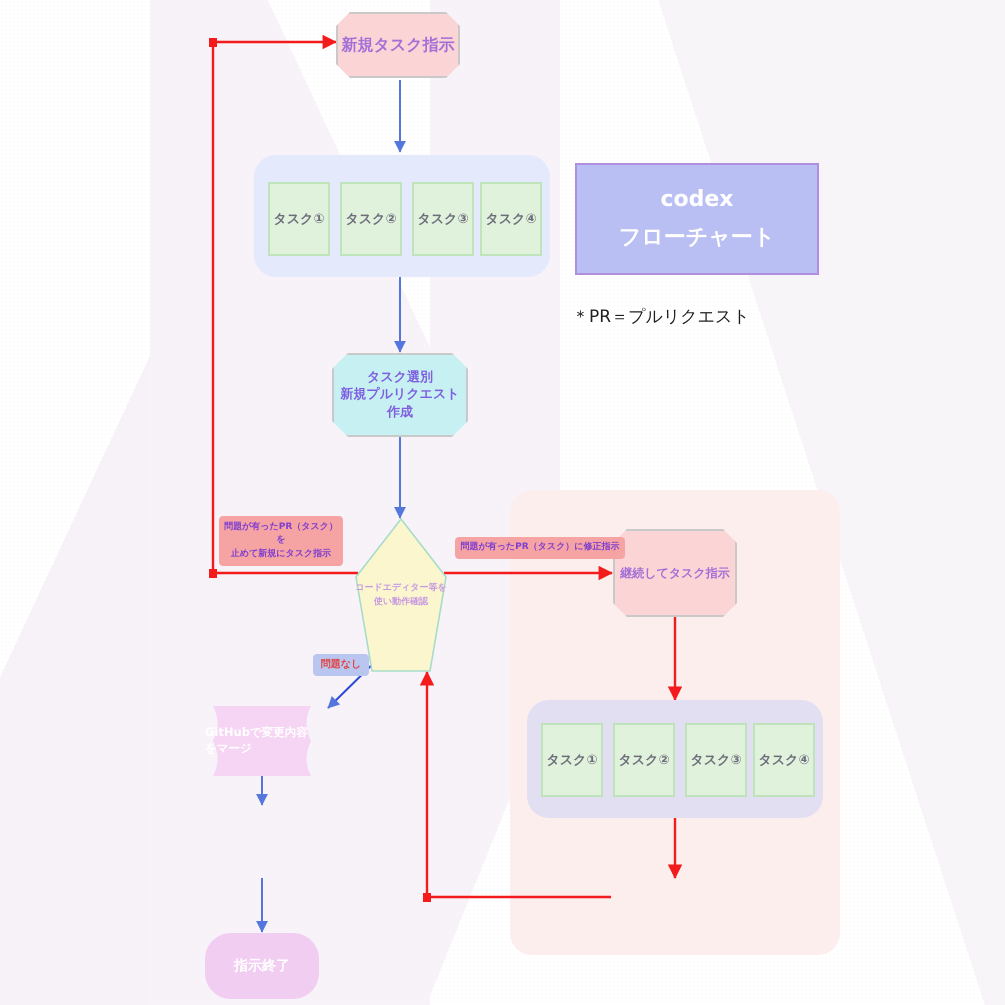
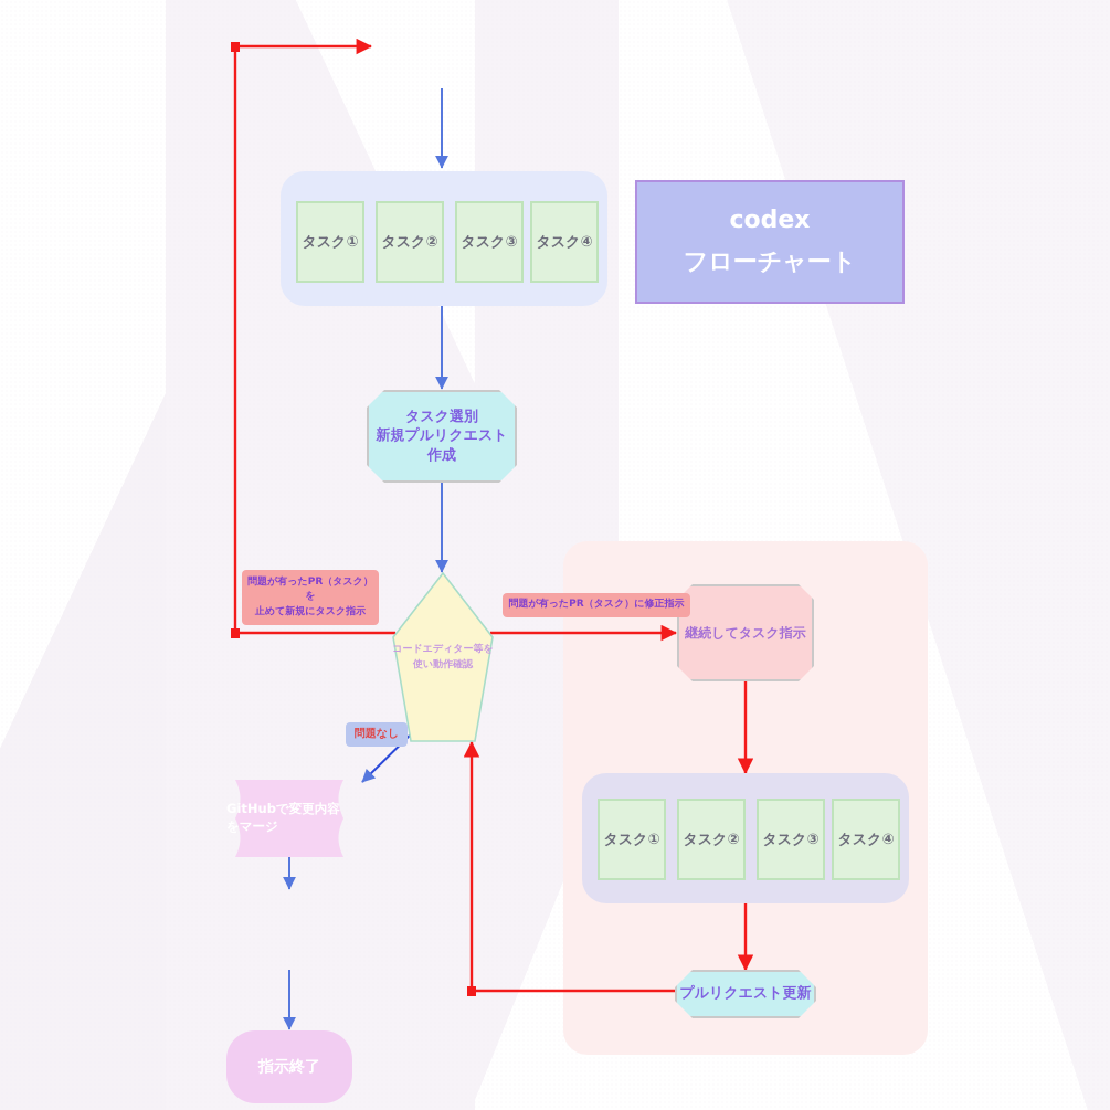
  codex
  フローチャート
- ＊PR＝プルリクエスト
- 新規タスク指示
  タスク①
  タスク②
  タスク③
  タスク④
  タスク選別
  新規プルリクエスト作成
  コードエディター等を
  使い動作確認
  継続してタスク指示
  タスク①
  タスク②
  タスク③
  タスク④
+ プルリクエスト更新
  GitHubで変更内容をマージ
  指示終了
  問題が有ったPR（タスク）を
  止めて新規にタスク指示
  問題が有ったPR（タスク）に修正指示
  問題なし
